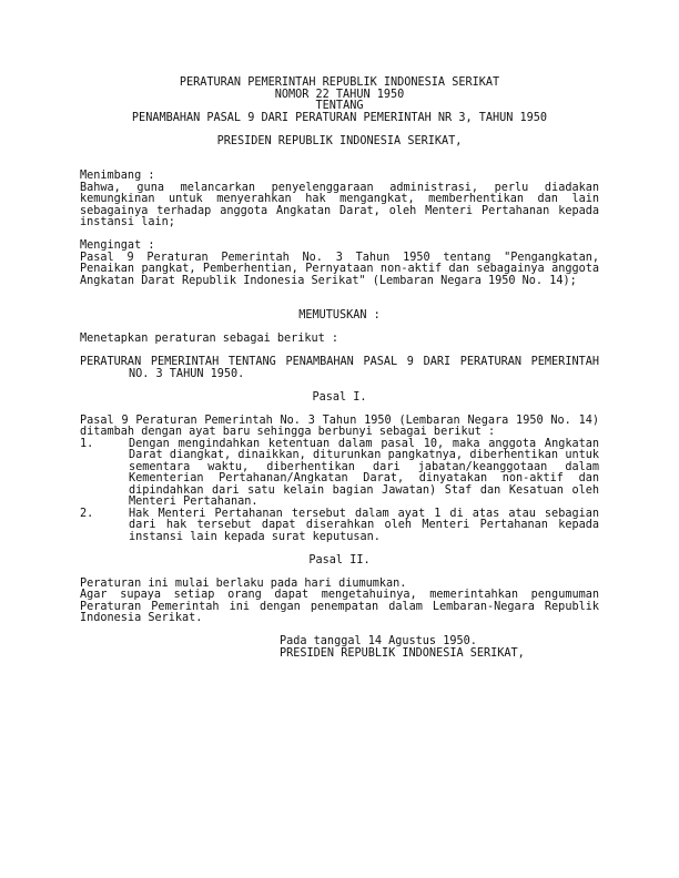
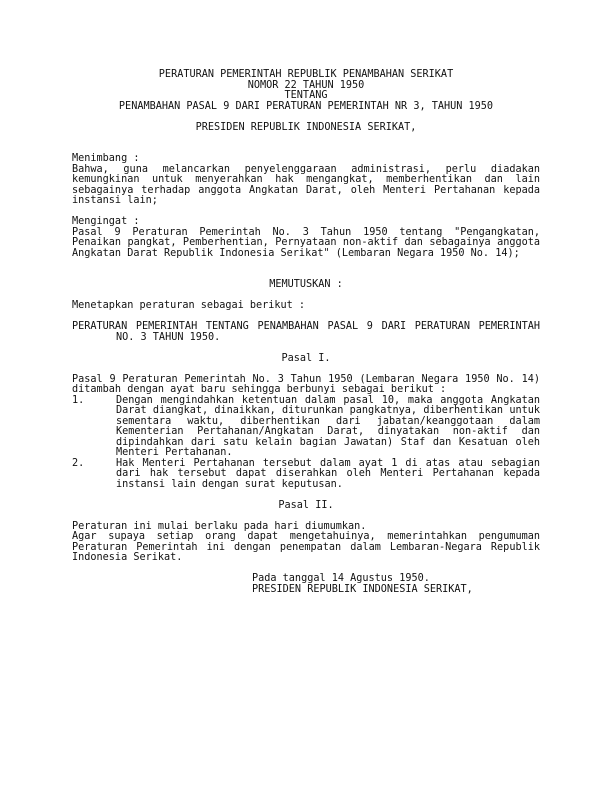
- PERATURAN PEMERINTAH REPUBLIK INDONESIA SERIKAT
+ PERATURAN PEMERINTAH REPUBLIK PENAMBAHAN SERIKAT
  NOMOR 22 TAHUN 1950
  TENTANG
  PENAMBAHAN PASAL 9 DARI PERATURAN PEMERINTAH NR 3, TAHUN 1950
  PRESIDEN REPUBLIK INDONESIA SERIKAT,
  Menimbang :
  Bahwa, guna melancarkan penyelenggaraan administrasi, perlu diadakan kemungkinan untuk menyerahkan hak mengangkat, memberhentikan dan lain sebagainya terhadap anggota Angkatan Darat, oleh Menteri Pertahanan kepada instansi lain;
  Mengingat :
  Pasal 9 Peraturan Pemerintah No. 3 Tahun 1950 tentang "Pengangkatan, Penaikan pangkat, Pemberhentian, Pernyataan non-aktif dan sebagainya anggota Angkatan Darat Republik Indonesia Serikat" (Lembaran Negara 1950 No. 14);
  MEMUTUSKAN :
  Menetapkan peraturan sebagai berikut :
  PERATURAN PEMERINTAH TENTANG PENAMBAHAN PASAL 9 DARI PERATURAN PEMERINTAH NO. 3 TAHUN 1950.
  Pasal I.
  Pasal 9 Peraturan Pemerintah No. 3 Tahun 1950 (Lembaran Negara 1950 No. 14) ditambah dengan ayat baru sehingga berbunyi sebagai berikut :
  1.
  Dengan mengindahkan ketentuan dalam pasal 10, maka anggota Angkatan Darat diangkat, dinaikkan, diturunkan pangkatnya, diberhentikan untuk sementara waktu, diberhentikan dari jabatan/keanggotaan dalam Kementerian Pertahanan/Angkatan Darat, dinyatakan non-aktif dan dipindahkan dari satu kelain bagian Jawatan) Staf dan Kesatuan oleh Menteri Pertahanan.
  2.
- Hak Menteri Pertahanan tersebut dalam ayat 1 di atas atau sebagian dari hak tersebut dapat diserahkan oleh Menteri Pertahanan kepada instansi lain kepada surat keputusan.
+ Hak Menteri Pertahanan tersebut dalam ayat 1 di atas atau sebagian dari hak tersebut dapat diserahkan oleh Menteri Pertahanan kepada instansi lain dengan surat keputusan.
  Pasal II.
  Peraturan ini mulai berlaku pada hari diumumkan.
  Agar supaya setiap orang dapat mengetahuinya, memerintahkan pengumuman Peraturan Pemerintah ini dengan penempatan dalam Lembaran-Negara Republik Indonesia Serikat.
  Pada tanggal 14 Agustus 1950.
  PRESIDEN REPUBLIK INDONESIA SERIKAT,
